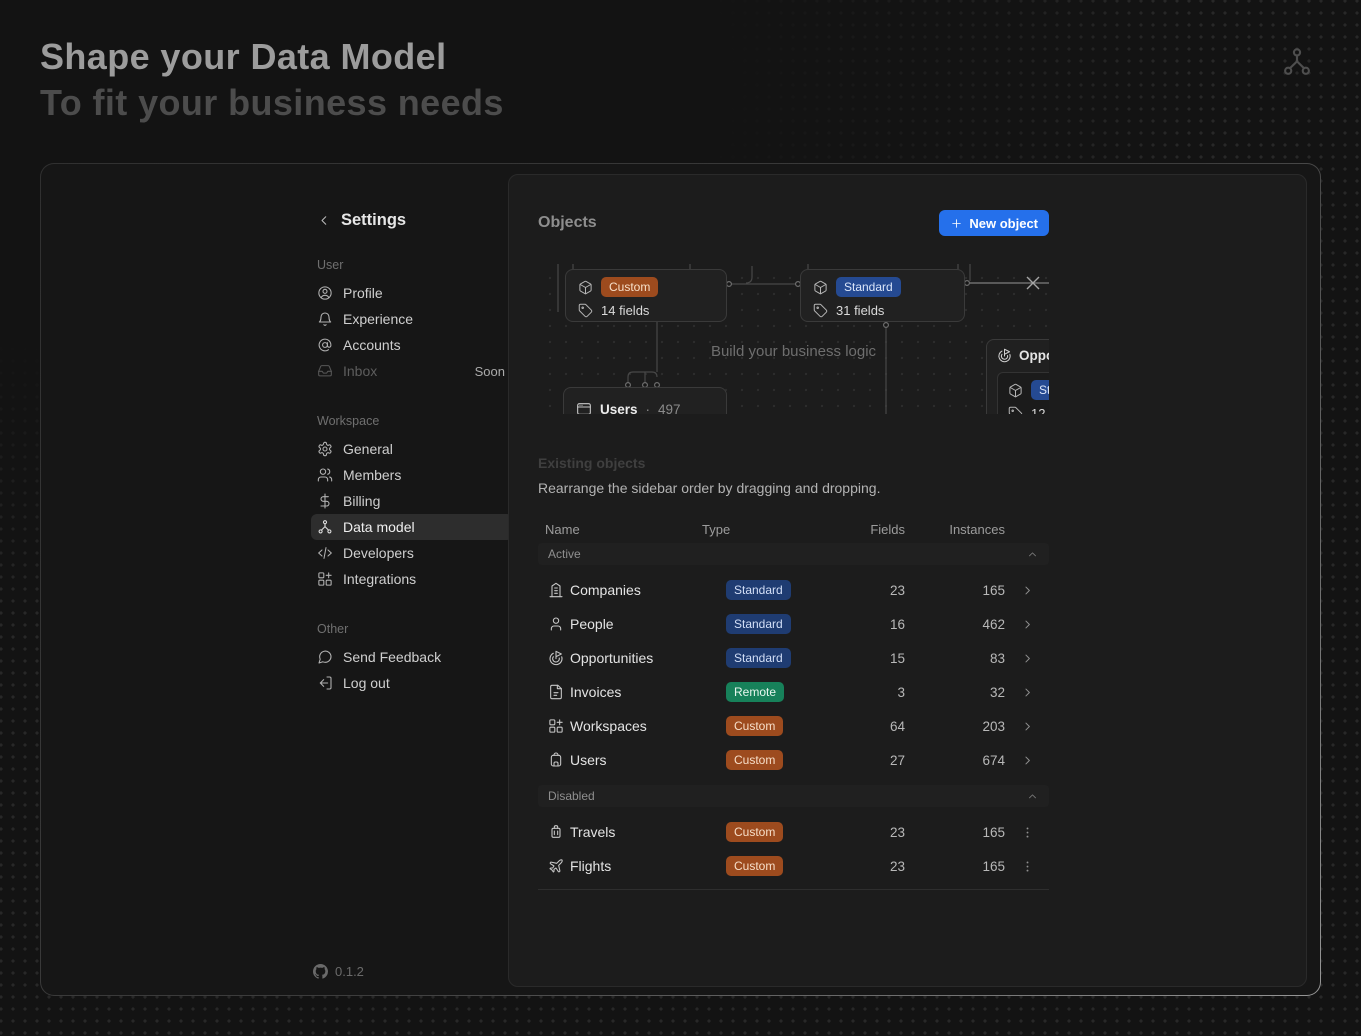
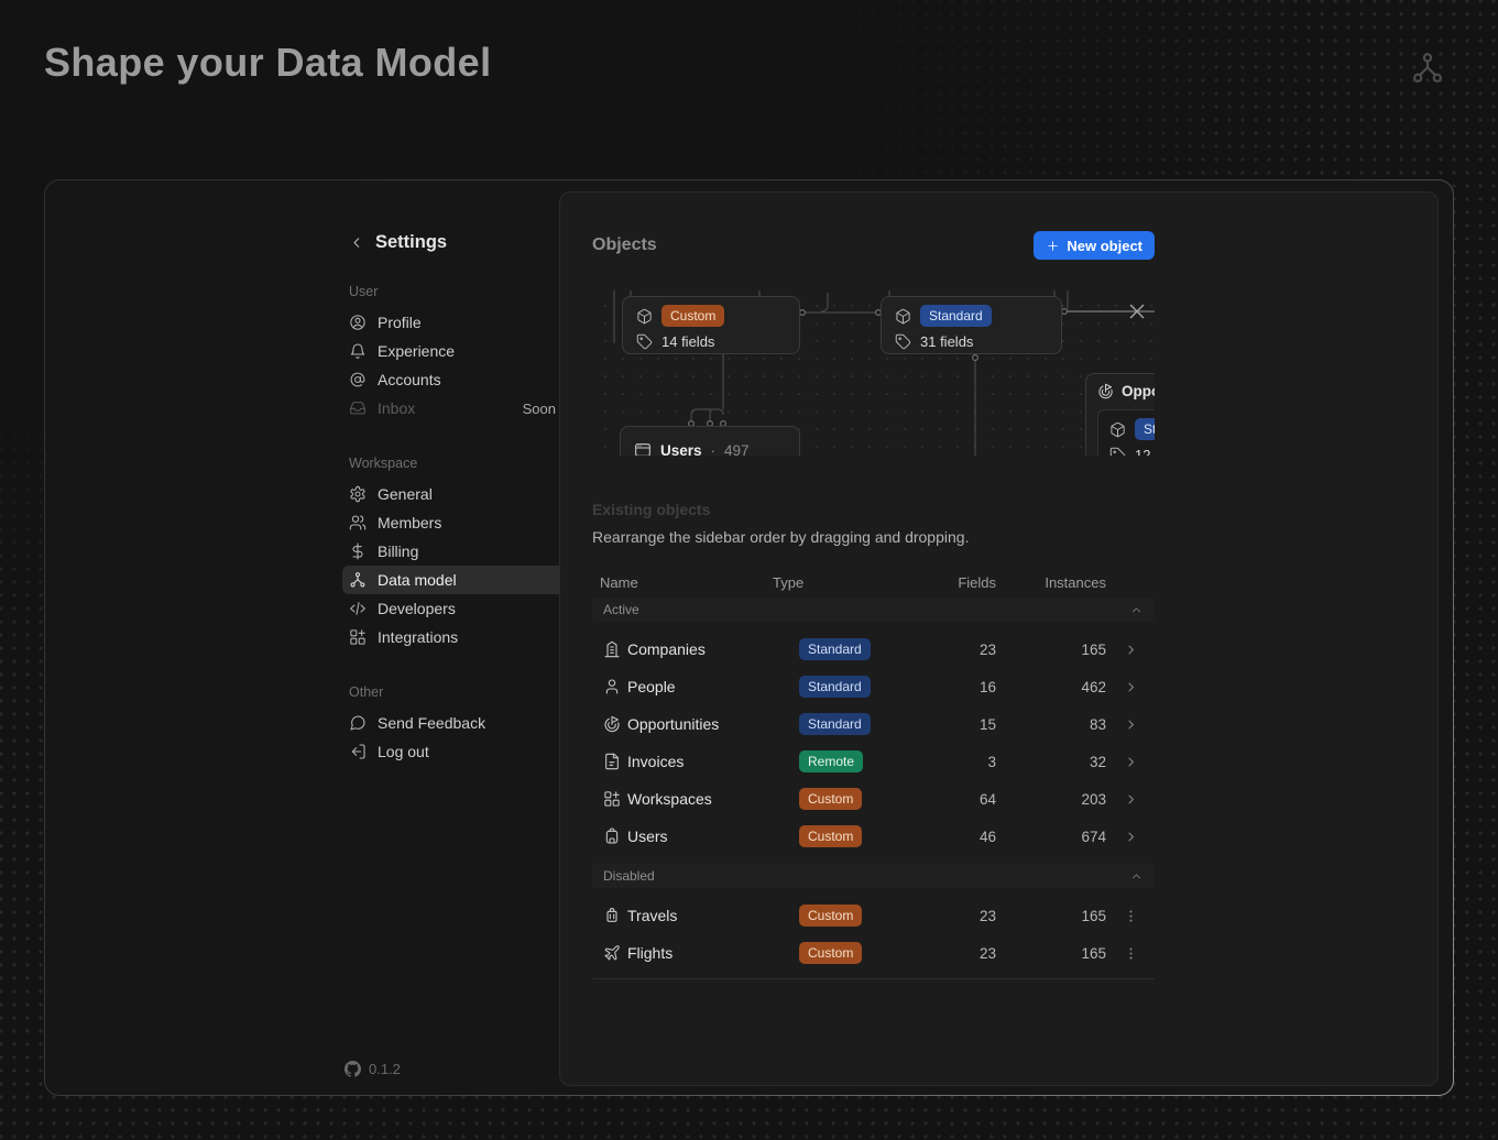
  Shape your Data Model
- To fit your business needs
  Settings
  User
  Profile
  Experience
  Accounts
  Inbox
  Soon
  Workspace
  General
  Members
  Billing
  Data model
  Developers
  Integrations
  Other
  Send Feedback
  Log out
  0.1.2
  Objects
  New object
- Build your business logic
  Custom
  14 fields
  Standard
  31 fields
  Users
  ·
  497
  Existing objects
  Rearrange the sidebar order by dragging and dropping.
  Name
  Type
  Fields
  Instances
  Active
  Companies
  Standard
  23
  165
  People
  Standard
  16
  462
  Opportunities
  Standard
  15
  83
  Invoices
  Remote
  3
  32
  Workspaces
  Custom
  64
  203
  Users
  Custom
- 27
+ 46
  674
  Disabled
  Travels
  Custom
  23
  165
  Flights
  Custom
  23
  165
